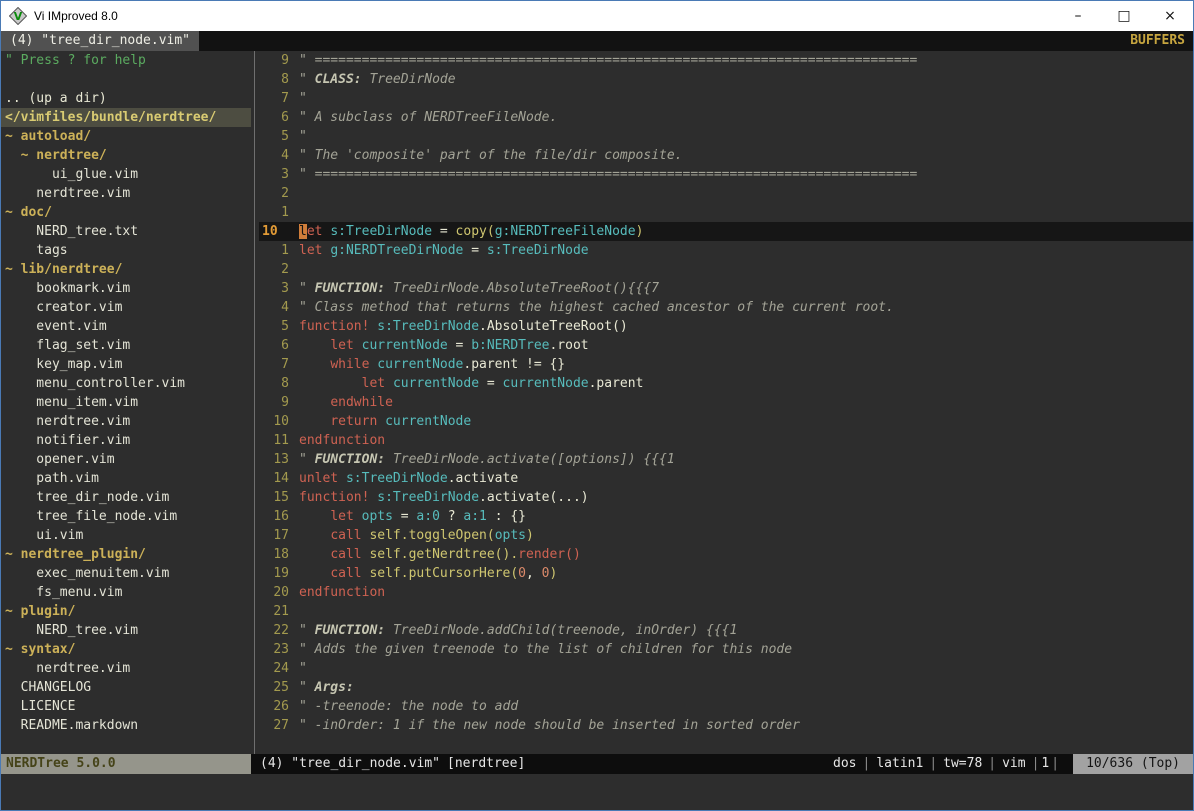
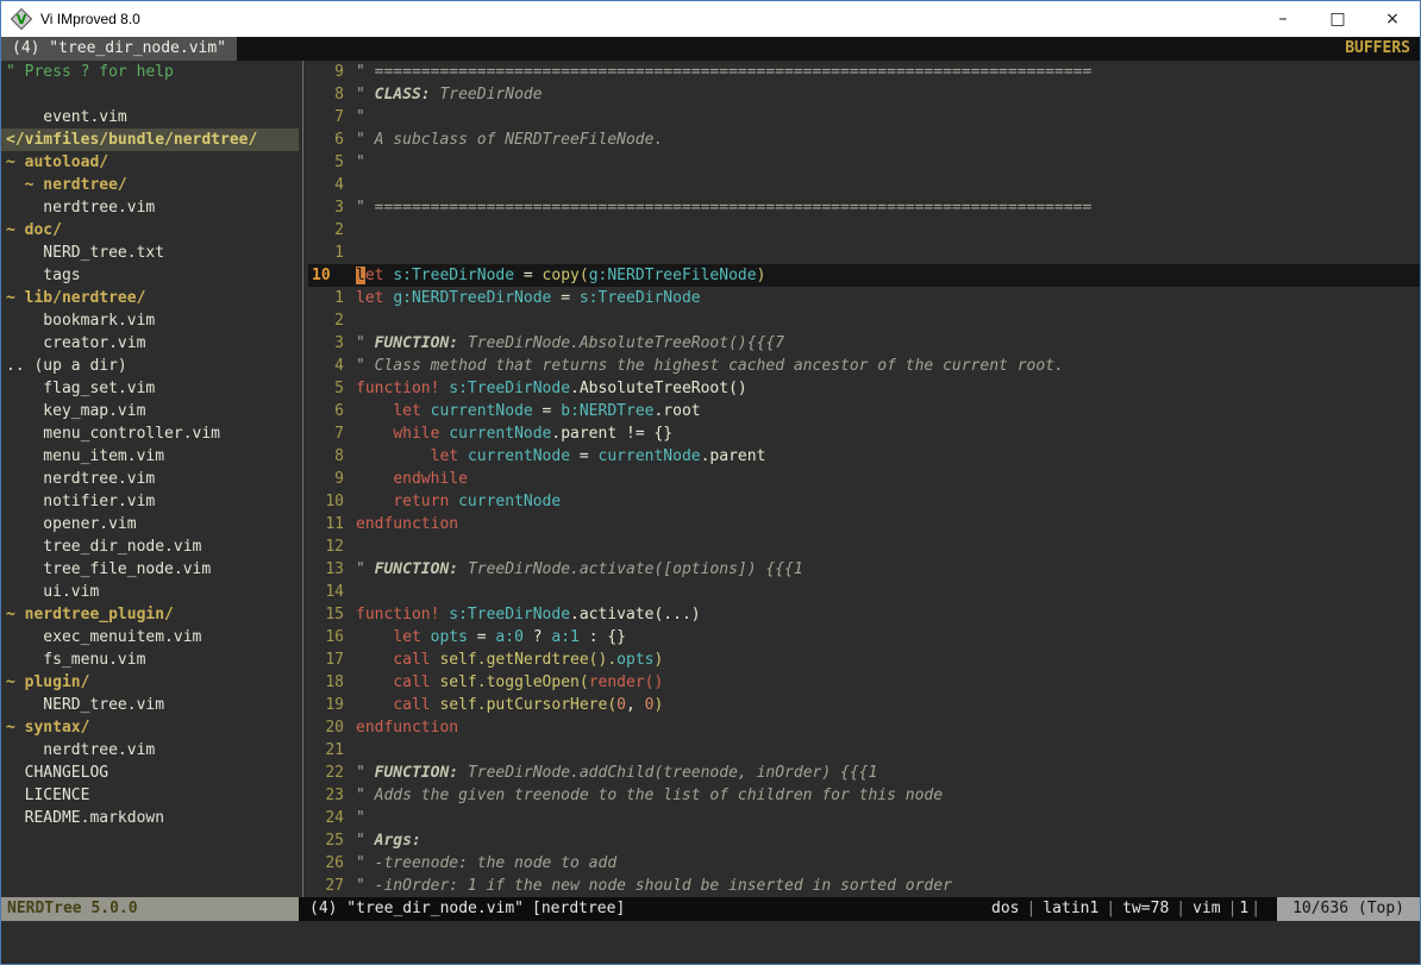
  V
  Vi IMproved 8.0
  –
  □
  ×
  (4) "tree_dir_node.vim"
  BUFFERS
  " Press ? for help
- .. (up a dir)
+ event.vim
  </vimfiles/bundle/nerdtree/
  ~ autoload/
  ~ nerdtree/
- ui_glue.vim
  nerdtree.vim
  ~ doc/
  NERD_tree.txt
  tags
  ~ lib/nerdtree/
  bookmark.vim
  creator.vim
- event.vim
+ .. (up a dir)
  flag_set.vim
  key_map.vim
  menu_controller.vim
  menu_item.vim
  nerdtree.vim
  notifier.vim
  opener.vim
- path.vim
  tree_dir_node.vim
  tree_file_node.vim
  ui.vim
  ~ nerdtree_plugin/
  exec_menuitem.vim
  fs_menu.vim
  ~ plugin/
  NERD_tree.vim
  ~ syntax/
  nerdtree.vim
  CHANGELOG
  LICENCE
  README.markdown
  9
  " =============================================================================
  8
  " CLASS: TreeDirNode
  7
  "
  6
  " A subclass of NERDTreeFileNode.
  5
  "
  4
- " The 'composite' part of the file/dir composite.
  3
  " =============================================================================
  2
  1
  10
  let s:TreeDirNode = copy(g:NERDTreeFileNode)
  1
  let g:NERDTreeDirNode = s:TreeDirNode
  2
  3
  " FUNCTION: TreeDirNode.AbsoluteTreeRoot(){{{7
  4
  " Class method that returns the highest cached ancestor of the current root.
  5
  function! s:TreeDirNode.AbsoluteTreeRoot()
  6
  let currentNode = b:NERDTree.root
  7
  while currentNode.parent != {}
  8
  let currentNode = currentNode.parent
  9
  endwhile
  10
  return currentNode
  11
  endfunction
+ 12
  13
  " FUNCTION: TreeDirNode.activate([options]) {{{1
  14
- unlet s:TreeDirNode.activate
  15
  function! s:TreeDirNode.activate(...)
  16
  let opts = a:0 ? a:1 : {}
  17
- call self.toggleOpen(opts)
+ call self.getNerdtree().opts)
  18
- call self.getNerdtree().render()
+ call self.toggleOpen(render()
  19
  call self.putCursorHere(0, 0)
  20
  endfunction
  21
  22
  " FUNCTION: TreeDirNode.addChild(treenode, inOrder) {{{1
  23
  " Adds the given treenode to the list of children for this node
  24
  "
  25
  " Args:
  26
  " -treenode: the node to add
  27
  " -inOrder: 1 if the new node should be inserted in sorted order
  NERDTree 5.0.0
  (4) "tree_dir_node.vim"
  [nerdtree]
  dos
  |
  latin1
  |
  tw=78
  |
  vim
  |
  1
  |
  10/636 (Top)
